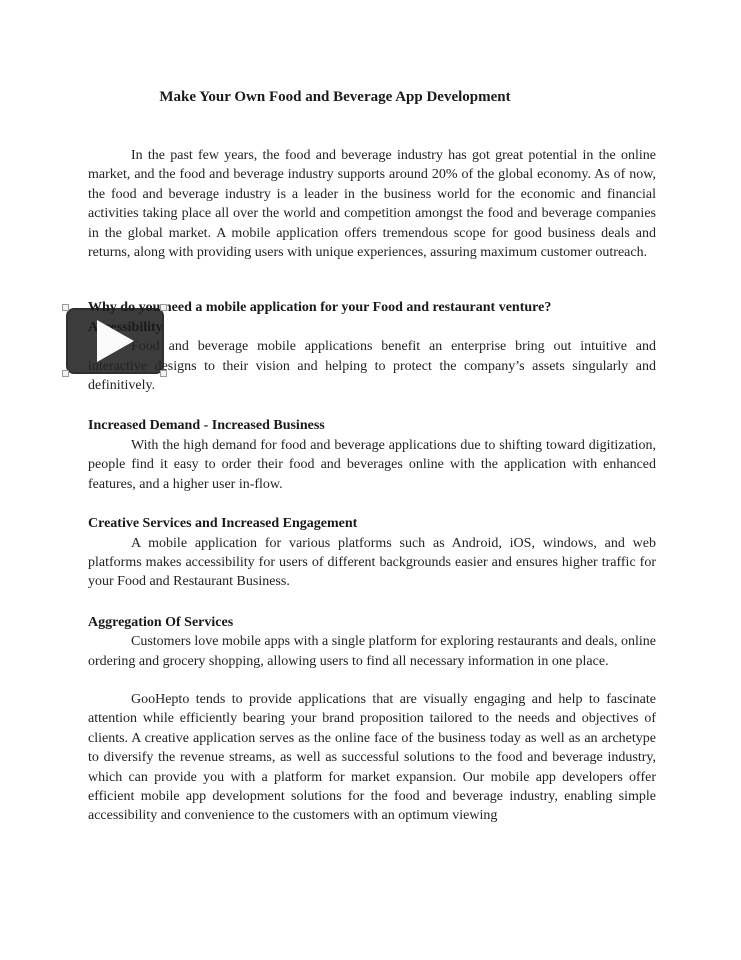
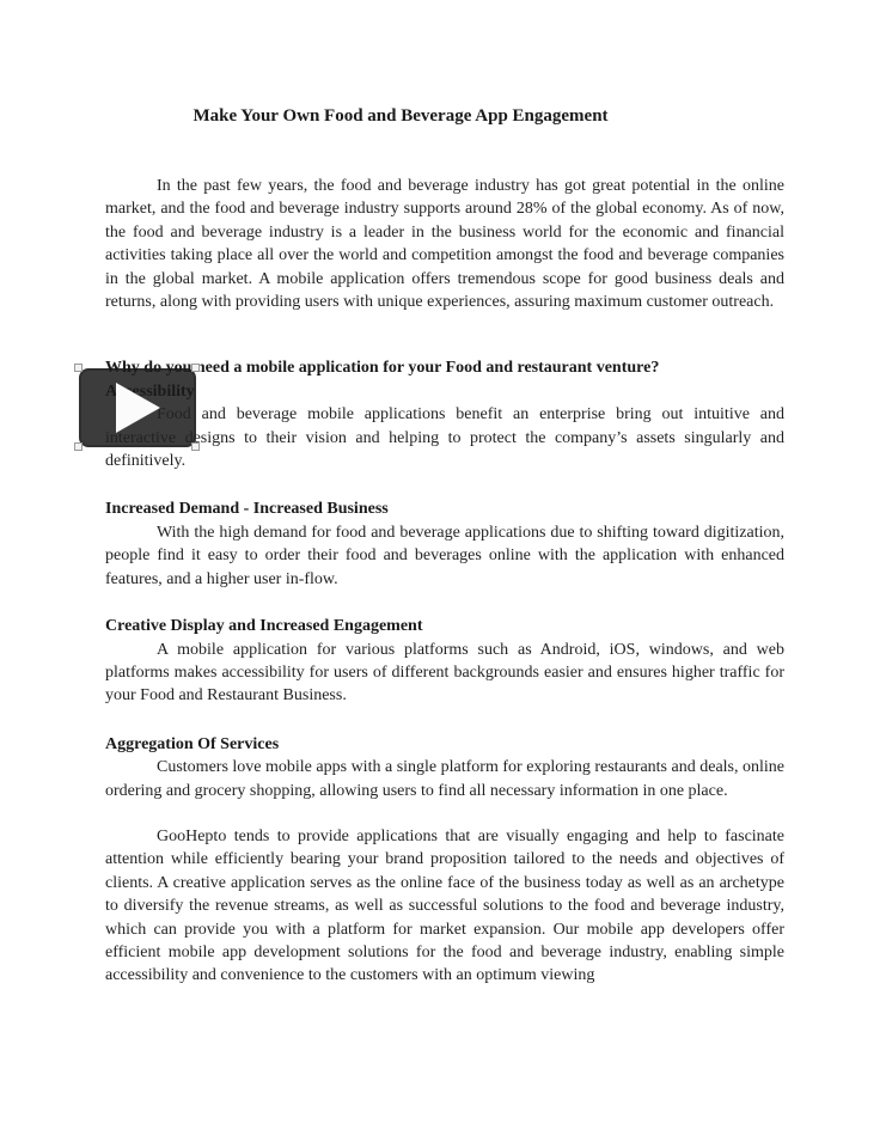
- Make Your Own Food and Beverage App Development
+ Make Your Own Food and Beverage App Engagement
- In the past few years, the food and beverage industry has got great potential in the online market, and the food and beverage industry supports around 20% of the global economy. As of now, the food and beverage industry is a leader in the business world for the economic and financial activities taking place all over the world and competition amongst the food and beverage companies in the global market. A mobile application offers tremendous scope for good business deals and returns, along with providing users with unique experiences, assuring maximum customer outreach.
+ In the past few years, the food and beverage industry has got great potential in the online market, and the food and beverage industry supports around 28% of the global economy. As of now, the food and beverage industry is a leader in the business world for the economic and financial activities taking place all over the world and competition amongst the food and beverage companies in the global market. A mobile application offers tremendous scope for good business deals and returns, along with providing users with unique experiences, assuring maximum customer outreach.
  Why do you need a mobile application for your Food and restaurant venture?
  Accessibility
  Food and beverage mobile applications benefit an enterprise bring out intuitive and interactive designs to their vision and helping to protect the company’s assets singularly and definitively.
  Increased Demand - Increased Business
  With the high demand for food and beverage applications due to shifting toward digitization, people find it easy to order their food and beverages online with the application with enhanced features, and a higher user in-flow.
- Creative Services and Increased Engagement
+ Creative Display and Increased Engagement
  A mobile application for various platforms such as Android, iOS, windows, and web platforms makes accessibility for users of different backgrounds easier and ensures higher traffic for your Food and Restaurant Business.
  Aggregation Of Services
  Customers love mobile apps with a single platform for exploring restaurants and deals, online ordering and grocery shopping, allowing users to find all necessary information in one place.
  GooHepto tends to provide applications that are visually engaging and help to fascinate attention while efficiently bearing your brand proposition tailored to the needs and objectives of clients. A creative application serves as the online face of the business today as well as an archetype to diversify the revenue streams, as well as successful solutions to the food and beverage industry, which can provide you with a platform for market expansion. Our mobile app developers offer efficient mobile app development solutions for the food and beverage industry, enabling simple accessibility and convenience to the customers with an optimum viewing
